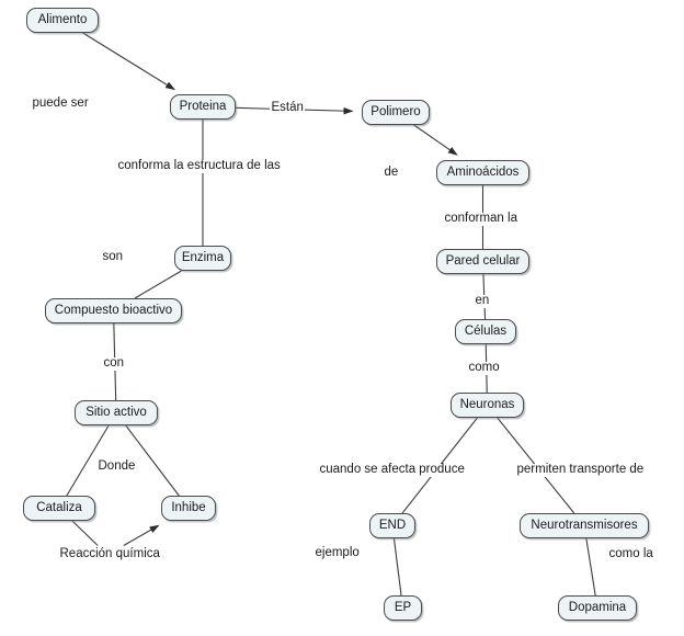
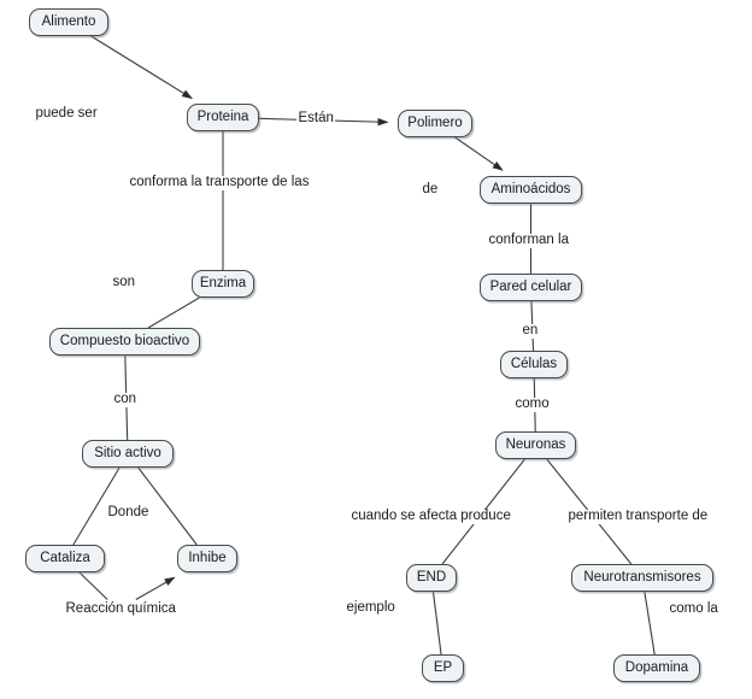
  Alimento
  Proteina
  Polimero
  Aminoácidos
  Pared celular
  Células
  Neuronas
  END
  EP
  Neurotransmisores
  Dopamina
  Enzima
  Compuesto bioactivo
  Sitio activo
  Cataliza
  Inhibe
  Reacción química
  puede ser
  Están
  de
  conforman la
  en
  como
  cuando se afecta produce
  ejemplo
  permiten transporte de
  como la
- conforma la estructura de las
+ conforma la transporte de las
  son
  con
  Donde
